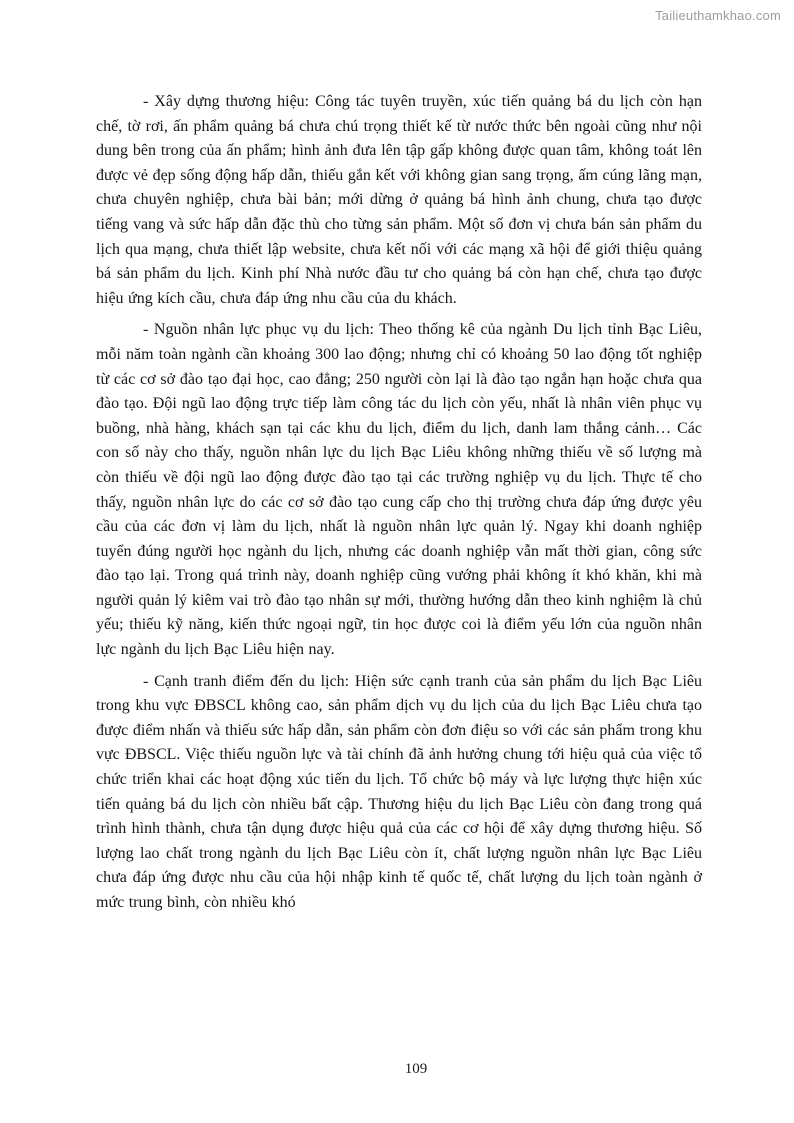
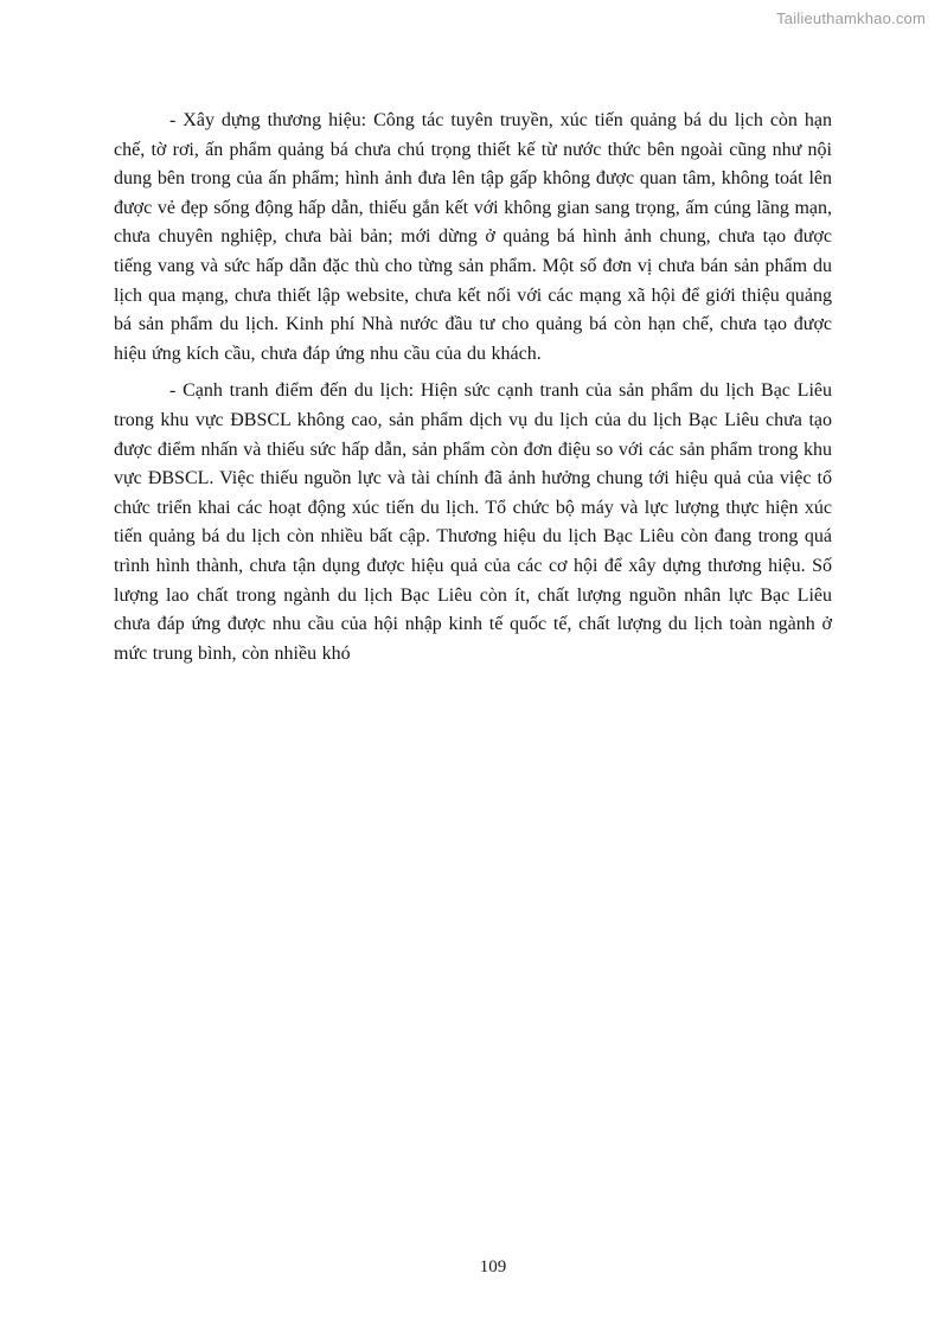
  Tailieuthamkhao.com
  - Xây dựng thương hiệu: Công tác tuyên truyền, xúc tiến quảng bá du lịch còn hạn chế, tờ rơi, ấn phẩm quảng bá chưa chú trọng thiết kế từ nước thức bên ngoài cũng như nội dung bên trong của ấn phẩm; hình ảnh đưa lên tập gấp không được quan tâm, không toát lên được vẻ đẹp sống động hấp dẫn, thiếu gắn kết với không gian sang trọng, ấm cúng lãng mạn, chưa chuyên nghiệp, chưa bài bản; mới dừng ở quảng bá hình ảnh chung, chưa tạo được tiếng vang và sức hấp dẫn đặc thù cho từng sản phẩm. Một số đơn vị chưa bán sản phẩm du lịch qua mạng, chưa thiết lập website, chưa kết nối với các mạng xã hội để giới thiệu quảng bá sản phẩm du lịch. Kinh phí Nhà nước đầu tư cho quảng bá còn hạn chế, chưa tạo được hiệu ứng kích cầu, chưa đáp ứng nhu cầu của du khách.
- - Nguồn nhân lực phục vụ du lịch: Theo thống kê của ngành Du lịch tỉnh Bạc Liêu, mỗi năm toàn ngành cần khoảng 300 lao động; nhưng chỉ có khoảng 50 lao động tốt nghiệp từ các cơ sở đào tạo đại học, cao đẳng; 250 người còn lại là đào tạo ngắn hạn hoặc chưa qua đào tạo. Đội ngũ lao động trực tiếp làm công tác du lịch còn yếu, nhất là nhân viên phục vụ buồng, nhà hàng, khách sạn tại các khu du lịch, điểm du lịch, danh lam thắng cảnh… Các con số này cho thấy, nguồn nhân lực du lịch Bạc Liêu không những thiếu về số lượng mà còn thiếu về đội ngũ lao động được đào tạo tại các trường nghiệp vụ du lịch. Thực tế cho thấy, nguồn nhân lực do các cơ sở đào tạo cung cấp cho thị trường chưa đáp ứng được yêu cầu của các đơn vị làm du lịch, nhất là nguồn nhân lực quản lý. Ngay khi doanh nghiệp tuyển đúng người học ngành du lịch, nhưng các doanh nghiệp vẫn mất thời gian, công sức đào tạo lại. Trong quá trình này, doanh nghiệp cũng vướng phải không ít khó khăn, khi mà người quản lý kiêm vai trò đào tạo nhân sự mới, thường hướng dẫn theo kinh nghiệm là chủ yếu; thiếu kỹ năng, kiến thức ngoại ngữ, tin học được coi là điểm yếu lớn của nguồn nhân lực ngành du lịch Bạc Liêu hiện nay.
  - Cạnh tranh điểm đến du lịch: Hiện sức cạnh tranh của sản phẩm du lịch Bạc Liêu trong khu vực ĐBSCL không cao, sản phẩm dịch vụ du lịch của du lịch Bạc Liêu chưa tạo được điểm nhấn và thiếu sức hấp dẫn, sản phẩm còn đơn điệu so với các sản phẩm trong khu vực ĐBSCL. Việc thiếu nguồn lực và tài chính đã ảnh hưởng chung tới hiệu quả của việc tổ chức triển khai các hoạt động xúc tiến du lịch. Tổ chức bộ máy và lực lượng thực hiện xúc tiến quảng bá du lịch còn nhiều bất cập. Thương hiệu du lịch Bạc Liêu còn đang trong quá trình hình thành, chưa tận dụng được hiệu quả của các cơ hội để xây dựng thương hiệu. Số lượng lao chất trong ngành du lịch Bạc Liêu còn ít, chất lượng nguồn nhân lực Bạc Liêu chưa đáp ứng được nhu cầu của hội nhập kinh tế quốc tế, chất lượng du lịch toàn ngành ở mức trung bình, còn nhiều khó
  109
